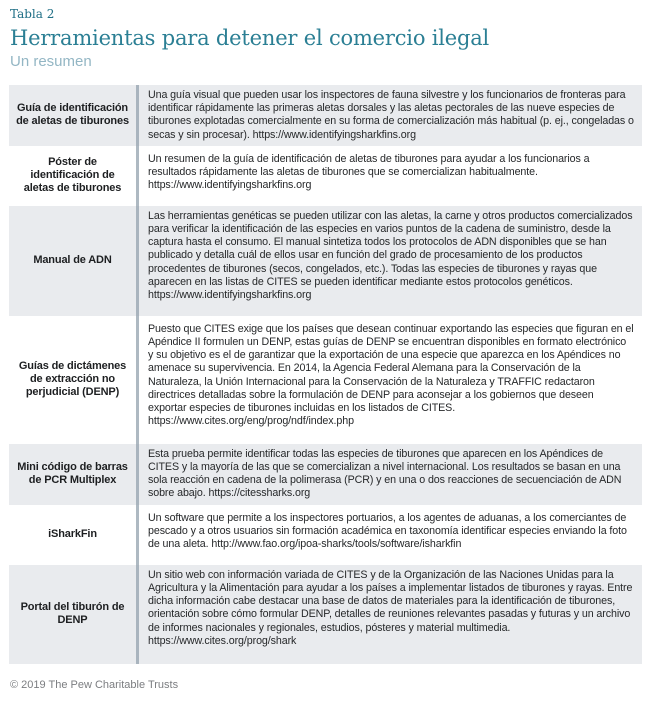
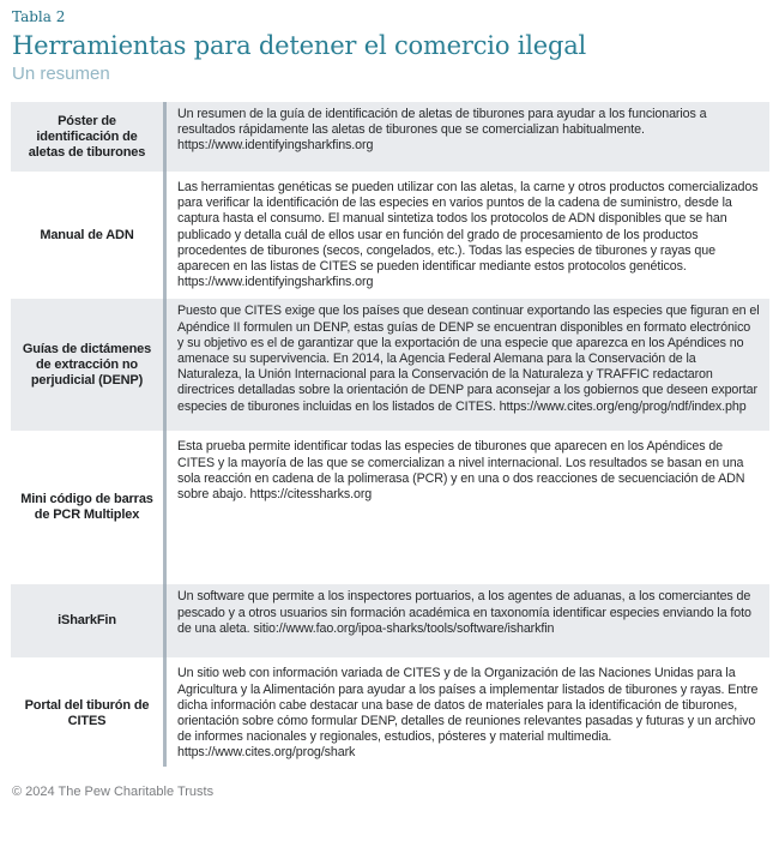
  Tabla 2
  Herramientas para detener el comercio ilegal
  Un resumen
- Guía de identificación de aletas de tiburones
- Una guía visual que pueden usar los inspectores de fauna silvestre y los funcionarios de fronteras para identificar rápidamente las primeras aletas dorsales y las aletas pectorales de las nueve especies de tiburones explotadas comercialmente en su forma de comercialización más habitual (p. ej., congeladas o secas y sin procesar). https://www.identifyingsharkfins.org
  Póster de identificación de aletas de tiburones
  Un resumen de la guía de identificación de aletas de tiburones para ayudar a los funcionarios a resultados rápidamente las aletas de tiburones que se comercializan habitualmente. https://www.identifyingsharkfins.org
  Manual de ADN
  Las herramientas genéticas se pueden utilizar con las aletas, la carne y otros productos comercializados para verificar la identificación de las especies en varios puntos de la cadena de suministro, desde la captura hasta el consumo. El manual sintetiza todos los protocolos de ADN disponibles que se han publicado y detalla cuál de ellos usar en función del grado de procesamiento de los productos procedentes de tiburones (secos, congelados, etc.). Todas las especies de tiburones y rayas que aparecen en las listas de CITES se pueden identificar mediante estos protocolos genéticos. https://www.identifyingsharkfins.org
  Guías de dictámenes de extracción no perjudicial (DENP)
- Puesto que CITES exige que los países que desean continuar exportando las especies que figuran en el Apéndice II formulen un DENP, estas guías de DENP se encuentran disponibles en formato electrónico y su objetivo es el de garantizar que la exportación de una especie que aparezca en los Apéndices no amenace su supervivencia. En 2014, la Agencia Federal Alemana para la Conservación de la Naturaleza, la Unión Internacional para la Conservación de la Naturaleza y TRAFFIC redactaron directrices detalladas sobre la formulación de DENP para aconsejar a los gobiernos que deseen exportar especies de tiburones incluidas en los listados de CITES. https://www.cites.org/eng/prog/ndf/index.php
+ Puesto que CITES exige que los países que desean continuar exportando las especies que figuran en el Apéndice II formulen un DENP, estas guías de DENP se encuentran disponibles en formato electrónico y su objetivo es el de garantizar que la exportación de una especie que aparezca en los Apéndices no amenace su supervivencia. En 2014, la Agencia Federal Alemana para la Conservación de la Naturaleza, la Unión Internacional para la Conservación de la Naturaleza y TRAFFIC redactaron directrices detalladas sobre la orientación de DENP para aconsejar a los gobiernos que deseen exportar especies de tiburones incluidas en los listados de CITES. https://www.cites.org/eng/prog/ndf/index.php
  Mini código de barras de PCR Multiplex
  Esta prueba permite identificar todas las especies de tiburones que aparecen en los Apéndices de CITES y la mayoría de las que se comercializan a nivel internacional. Los resultados se basan en una sola reacción en cadena de la polimerasa (PCR) y en una o dos reacciones de secuenciación de ADN sobre abajo. https://citessharks.org
  iSharkFin
- Un software que permite a los inspectores portuarios, a los agentes de aduanas, a los comerciantes de pescado y a otros usuarios sin formación académica en taxonomía identificar especies enviando la foto de una aleta. http://www.fao.org/ipoa-sharks/tools/software/isharkfin
+ Un software que permite a los inspectores portuarios, a los agentes de aduanas, a los comerciantes de pescado y a otros usuarios sin formación académica en taxonomía identificar especies enviando la foto de una aleta. sitio://www.fao.org/ipoa-sharks/tools/software/isharkfin
- Portal del tiburón de DENP
+ Portal del tiburón de CITES
  Un sitio web con información variada de CITES y de la Organización de las Naciones Unidas para la Agricultura y la Alimentación para ayudar a los países a implementar listados de tiburones y rayas. Entre dicha información cabe destacar una base de datos de materiales para la identificación de tiburones, orientación sobre cómo formular DENP, detalles de reuniones relevantes pasadas y futuras y un archivo de informes nacionales y regionales, estudios, pósteres y material multimedia. https://www.cites.org/prog/shark
- © 2019 The Pew Charitable Trusts
+ © 2024 The Pew Charitable Trusts
